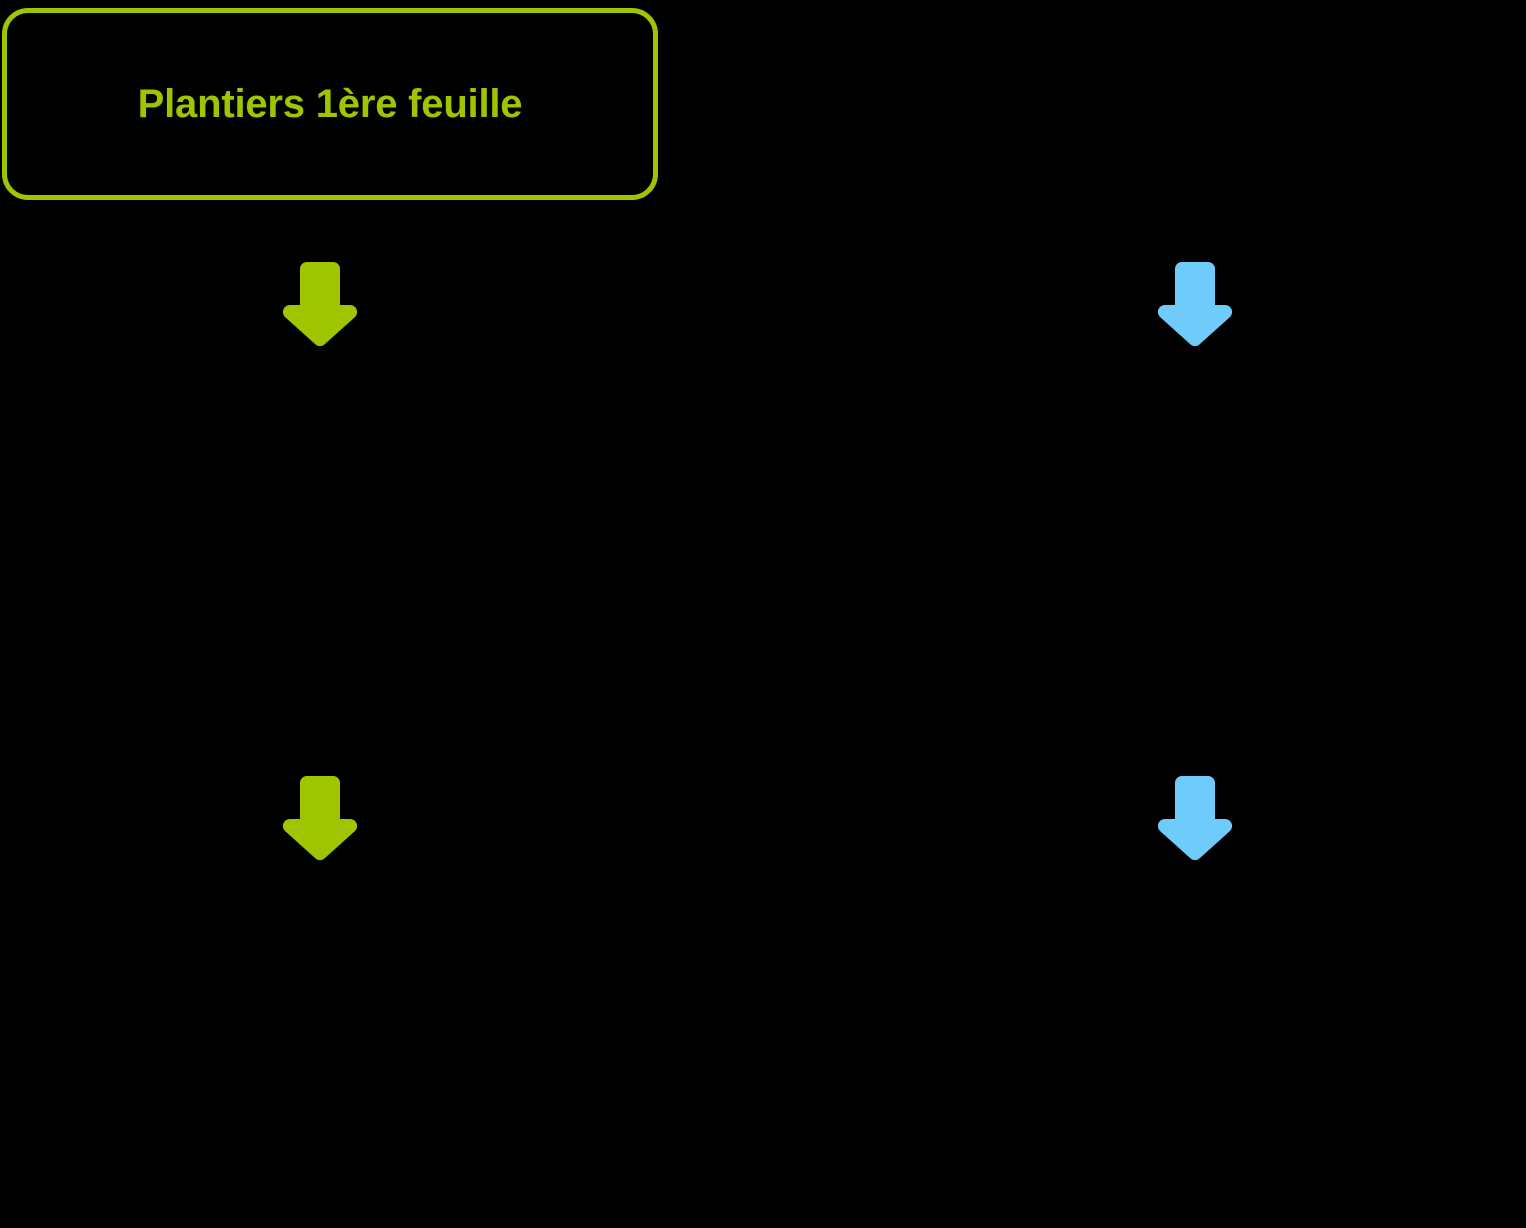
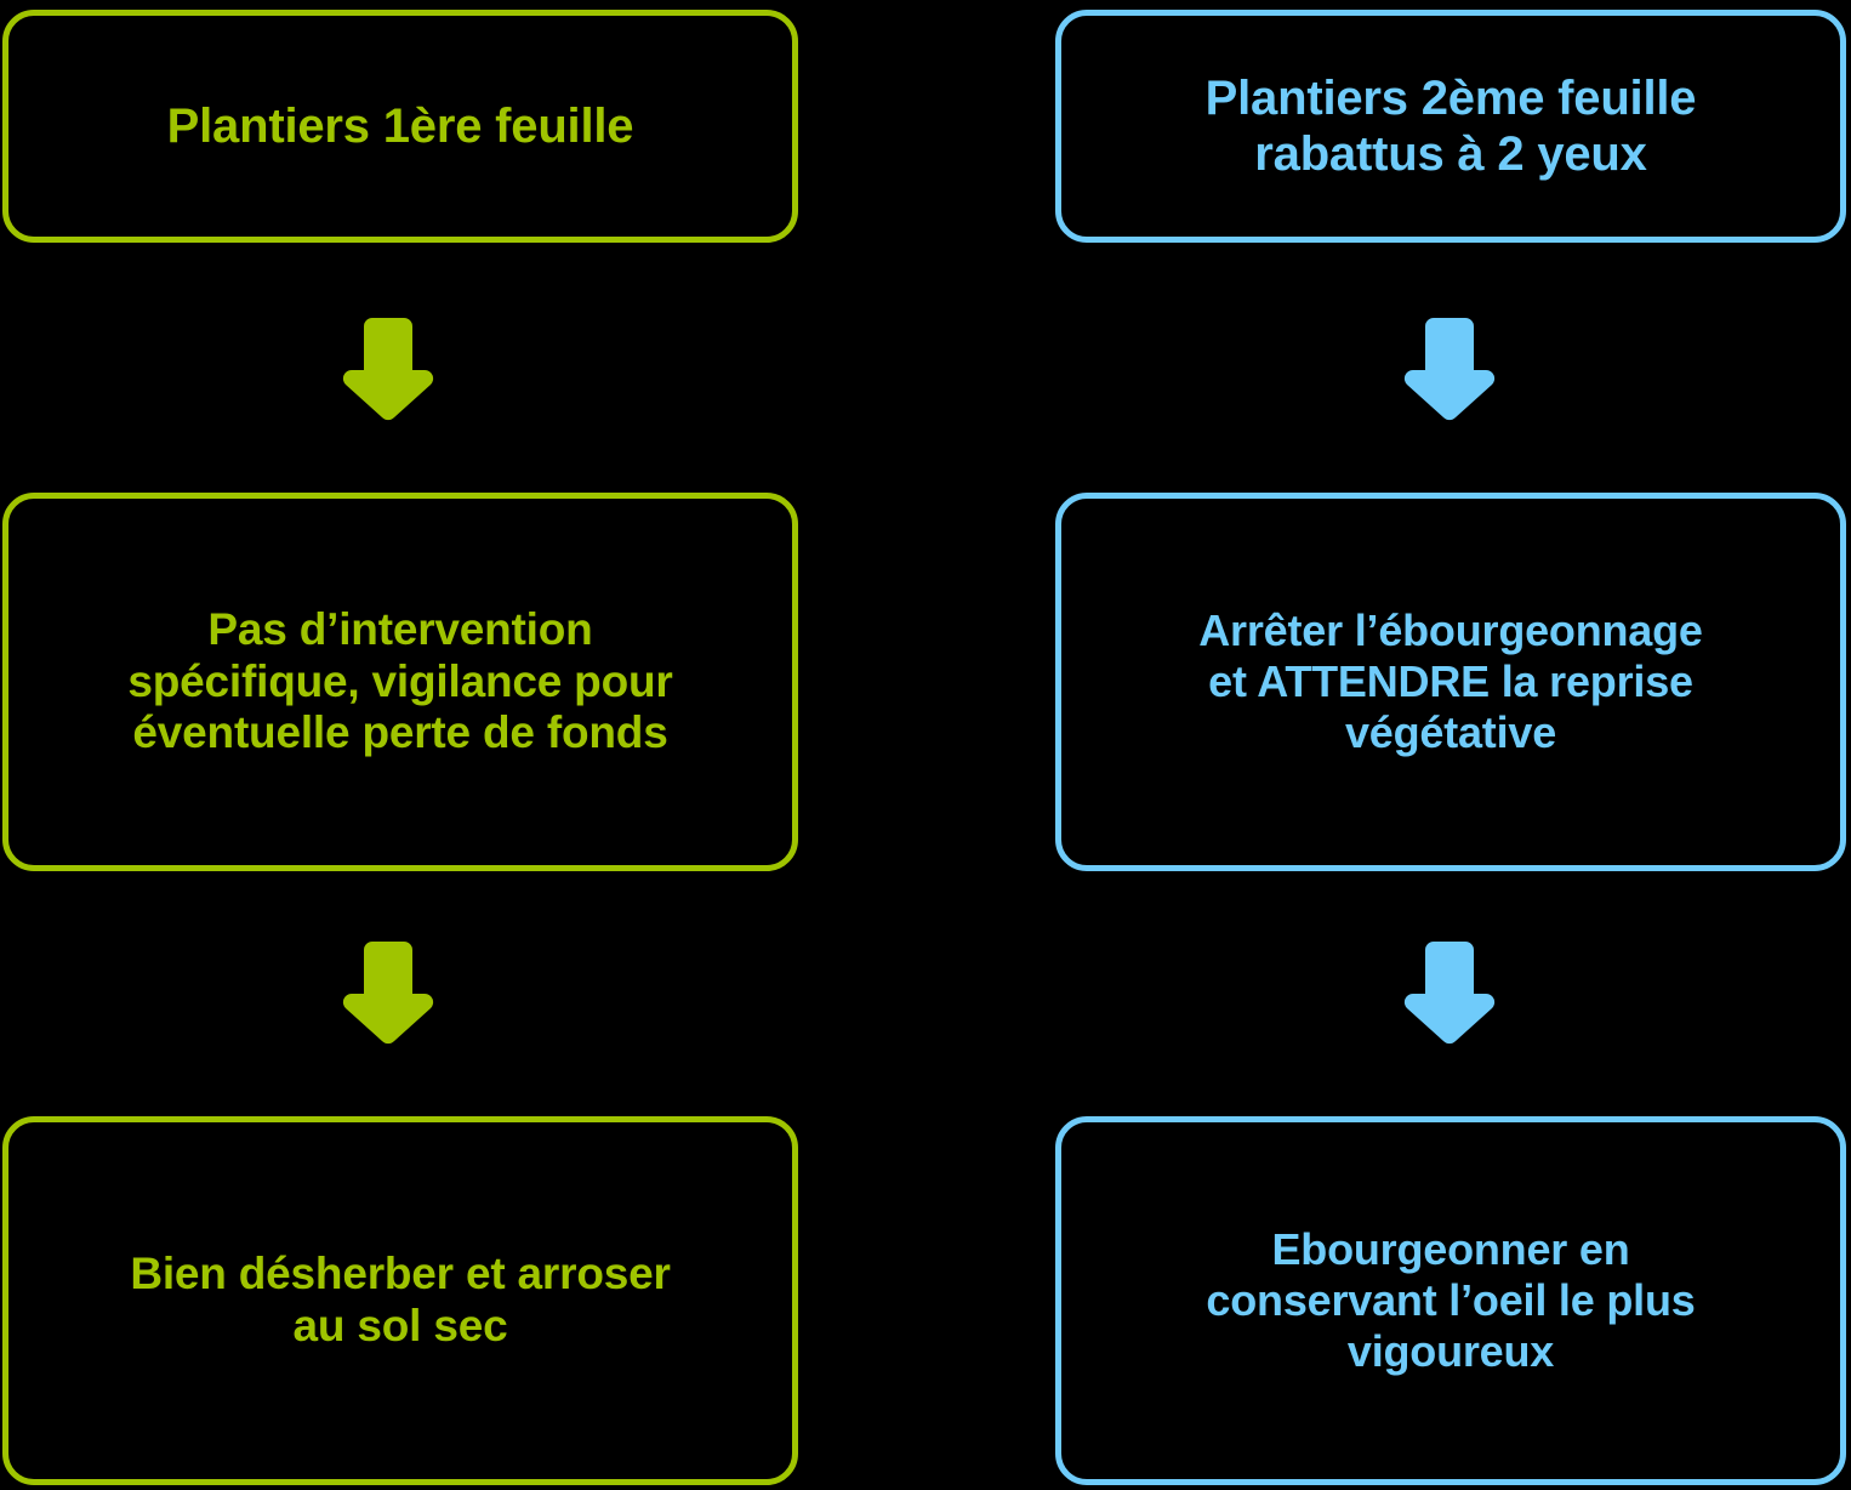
  Plantiers 1ère feuille
+ Pas d’intervention
+ spécifique, vigilance pour
+ éventuelle perte de fonds
+ Bien désherber et arroser
+ au sol sec
+ Plantiers 2ème feuille
+ rabattus à 2 yeux
+ Arrêter l’ébourgeonnage
+ et ATTENDRE la reprise
+ végétative
+ Ebourgeonner en
+ conservant l’oeil le plus
+ vigoureux
